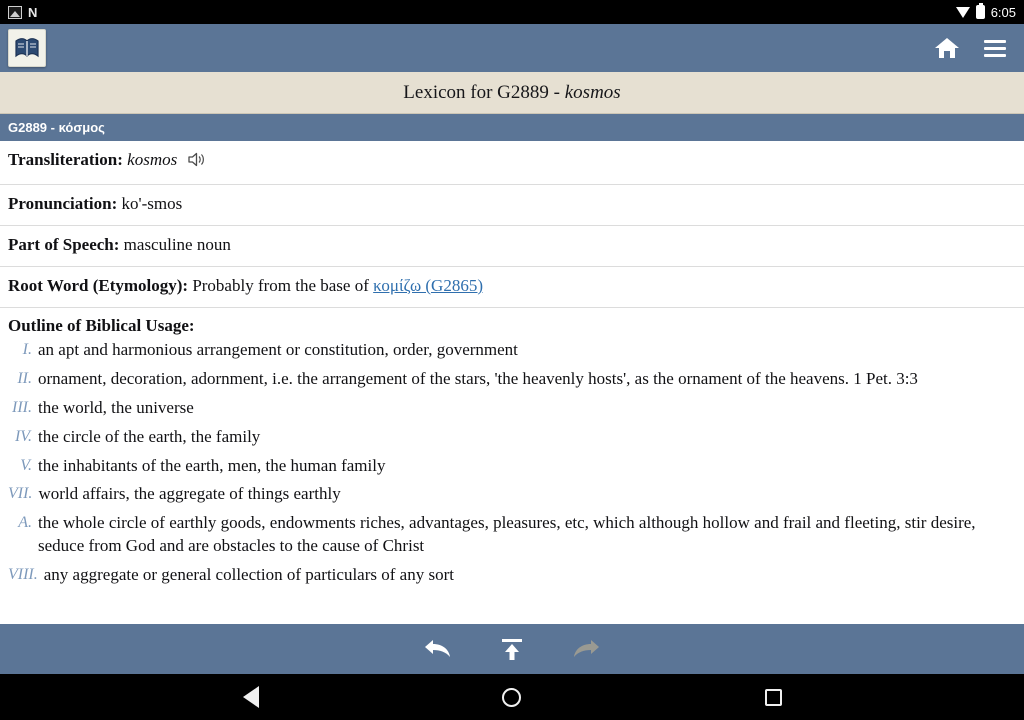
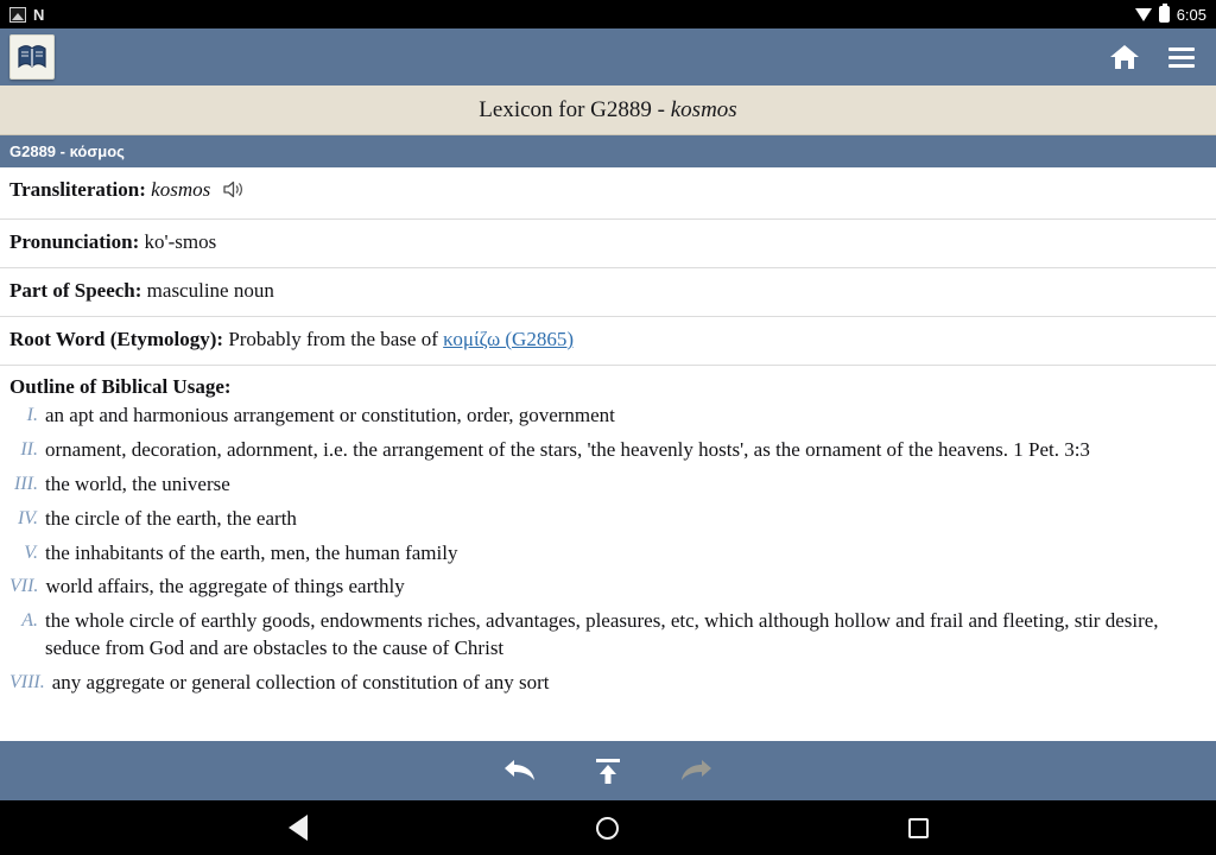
  N
  6:05
  Lexicon for G2889 - kosmos
  G2889 - κόσμος
  Transliteration: kosmos
  Pronunciation: ko'-smos
  Part of Speech: masculine noun
  Root Word (Etymology): Probably from the base of κομίζω (G2865)
  Outline of Biblical Usage:
  I.
  an apt and harmonious arrangement or constitution, order, government
  II.
  ornament, decoration, adornment, i.e. the arrangement of the stars, 'the heavenly hosts', as the ornament of the heavens. 1 Pet. 3:3
  III.
  the world, the universe
  IV.
- the circle of the earth, the family
+ the circle of the earth, the earth
  V.
  the inhabitants of the earth, men, the human family
  VII.
  world affairs, the aggregate of things earthly
  A.
  the whole circle of earthly goods, endowments riches, advantages, pleasures, etc, which although hollow and frail and fleeting, stir desire, seduce from God and are obstacles to the cause of Christ
  VIII.
- any aggregate or general collection of particulars of any sort
+ any aggregate or general collection of constitution of any sort
